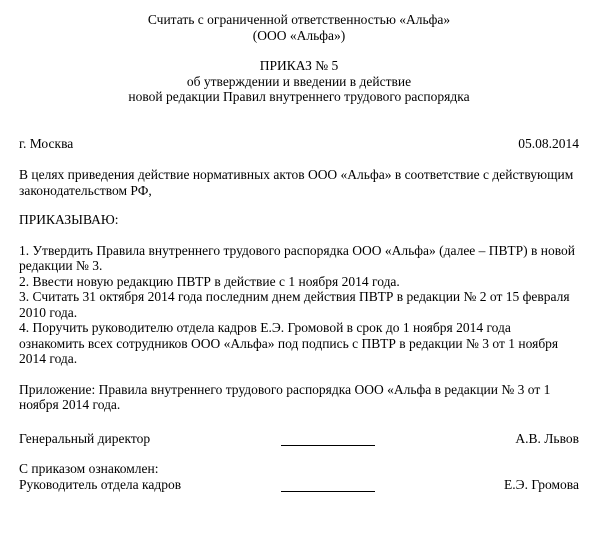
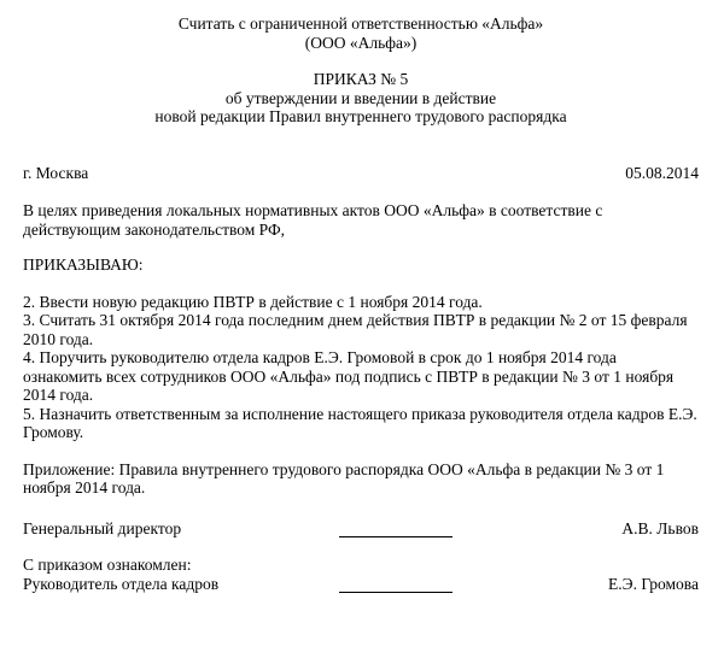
  Считать с ограниченной ответственностью «Альфа»
  (ООО «Альфа»)
  ПРИКАЗ № 5
  об утверждении и введении в действие
  новой редакции Правил внутреннего трудового распорядка
  г. Москва
  05.08.2014
- В целях приведения действие нормативных актов ООО «Альфа» в соответствие с действующим законодательством РФ,
+ В целях приведения локальных нормативных актов ООО «Альфа» в соответствие с действующим законодательством РФ,
  ПРИКАЗЫВАЮ:
- 1. Утвердить Правила внутреннего трудового распорядка ООО «Альфа» (далее – ПВТР) в новой редакции № 3.
  2. Ввести новую редакцию ПВТР в действие с 1 ноября 2014 года.
  3. Считать 31 октября 2014 года последним днем действия ПВТР в редакции № 2 от 15 февраля 2010 года.
  4. Поручить руководителю отдела кадров Е.Э. Громовой в срок до 1 ноября 2014 года ознакомить всех сотрудников ООО «Альфа» под подпись с ПВТР в редакции № 3 от 1 ноября 2014 года.
+ 5. Назначить ответственным за исполнение настоящего приказа руководителя отдела кадров Е.Э. Громову.
  Приложение: Правила внутреннего трудового распорядка ООО «Альфа в редакции № 3 от 1 ноября 2014 года.
  Генеральный директор
  А.В. Львов
  С приказом ознакомлен:
  Руководитель отдела кадров
  Е.Э. Громова
